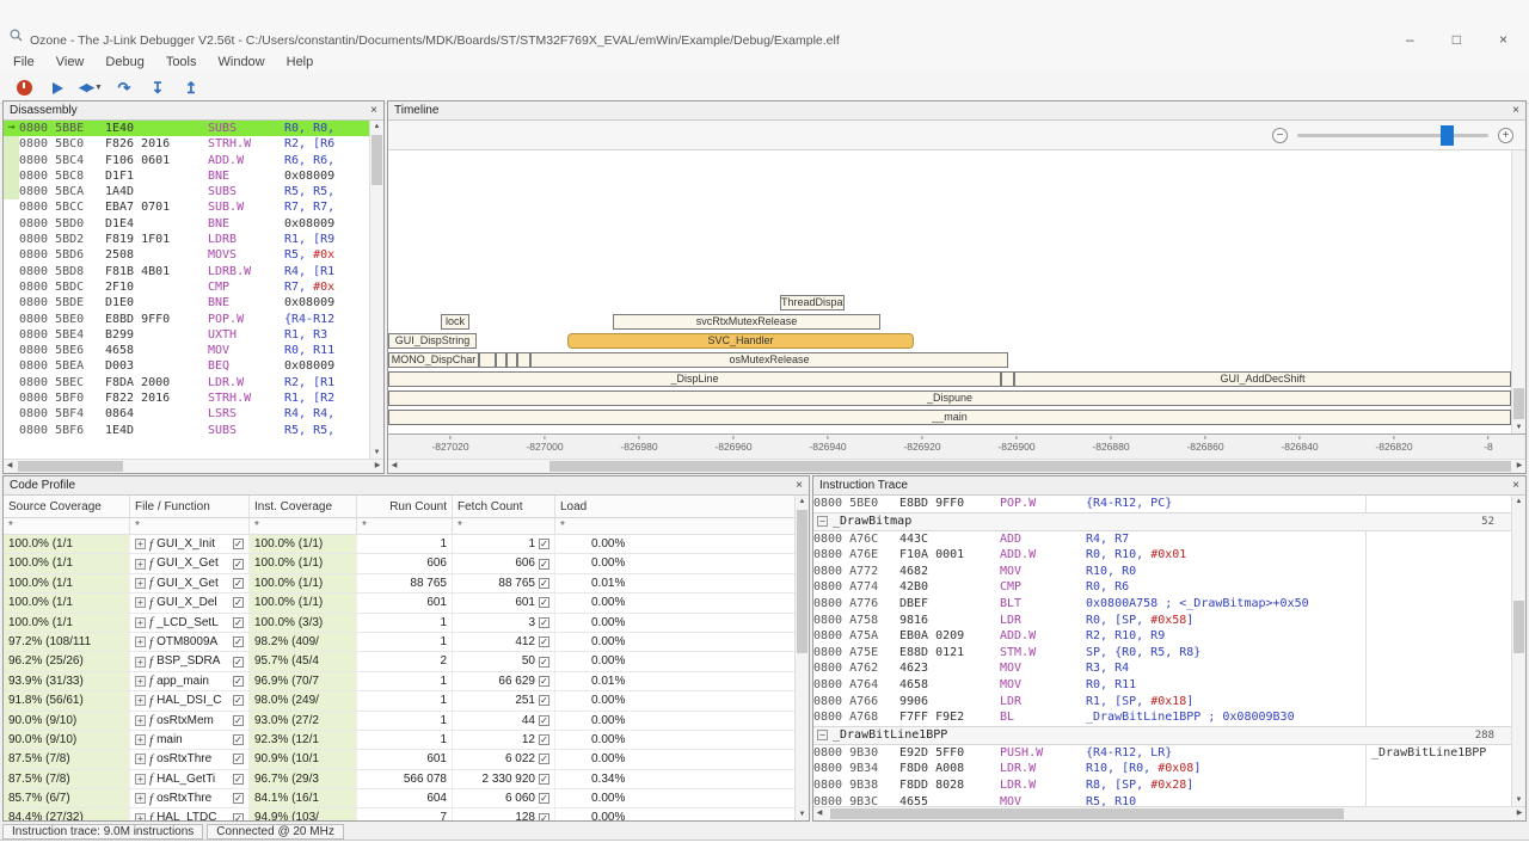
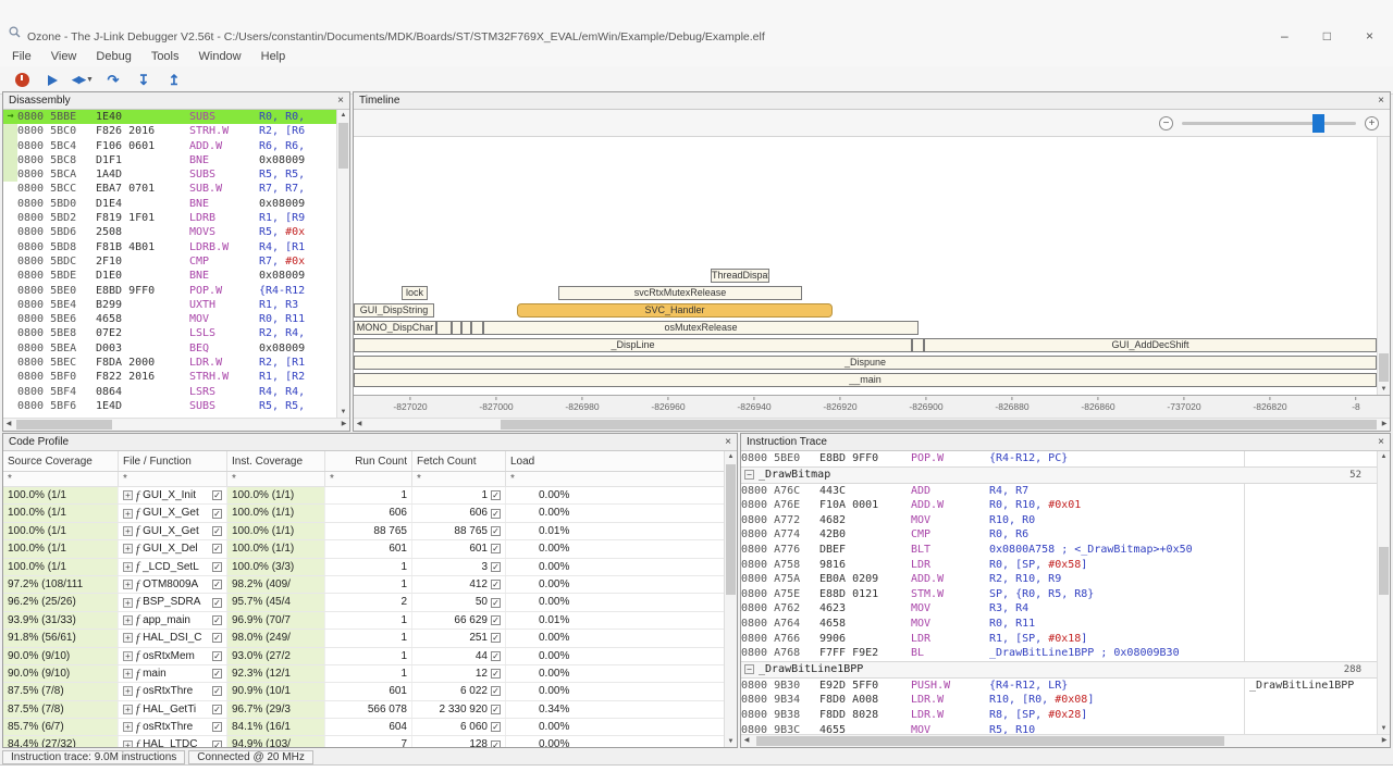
  Ozone - The J-Link Debugger V2.56t - C:/Users/constantin/Documents/MDK/Boards/ST/STM32F769X_EVAL/emWin/Example/Debug/Example.elf
  –
  □
  ×
  File
  View
  Debug
  Tools
  Window
  Help
  ◀▶
  ↷
  ↧
  ↥
  Disassembly
  ×
  →
  0800 5BBE
  1E40
  SUBS
  R0, R0,
  0800 5BC0
  F826 2016
  STRH.W
  R2, [R6
  0800 5BC4
  F106 0601
  ADD.W
  R6, R6,
  0800 5BC8
  D1F1
  BNE
  0x08009
  0800 5BCA
  1A4D
  SUBS
  R5, R5,
  0800 5BCC
  EBA7 0701
  SUB.W
  R7, R7,
  0800 5BD0
  D1E4
  BNE
  0x08009
  0800 5BD2
  F819 1F01
  LDRB
  R1, [R9
  0800 5BD6
  2508
  MOVS
  R5, #0x
  0800 5BD8
  F81B 4B01
  LDRB.W
  R4, [R1
  0800 5BDC
  2F10
  CMP
  R7, #0x
  0800 5BDE
  D1E0
  BNE
  0x08009
  0800 5BE0
  E8BD 9FF0
  POP.W
  {R4-R12
  0800 5BE4
  B299
  UXTH
  R1, R3
  0800 5BE6
  4658
  MOV
  R0, R11
+ 0800 5BE8
+ 07E2
+ LSLS
+ R2, R4,
  0800 5BEA
  D003
  BEQ
  0x08009
  0800 5BEC
  F8DA 2000
  LDR.W
  R2, [R1
  0800 5BF0
  F822 2016
  STRH.W
  R1, [R2
  0800 5BF4
  0864
  LSRS
  R4, R4,
  0800 5BF6
  1E4D
  SUBS
  R5, R5,
  Timeline
  ×
  −
  +
  ThreadDispat
  lock
  svcRtxMutexRelease
  GUI_DispString
  SVC_Handler
  MONO_DispChar
  osMutexRelease
  _DispLine
  GUI_AddDecShift
  _Dispune
  __main
  -827020
  -827000
  -826980
  -826960
  -826940
  -826920
  -826900
  -826880
  -826860
- -826840
+ -737020
  -826820
  -8
  Code Profile
  ×
  Source Coverage
  File / Function
  Inst. Coverage
  Run Count
  Fetch Count
  Load
  *
  *
  *
  *
  *
  *
  100.0% (1/1
  +
  f
  GUI_X_Init
  ✓
  100.0% (1/1)
  1
  1
  ✓
  0.00%
  100.0% (1/1
  +
  f
  GUI_X_Get
  ✓
  100.0% (1/1)
  606
  606
  ✓
  0.00%
  100.0% (1/1
  +
  f
  GUI_X_Get
  ✓
  100.0% (1/1)
  88 765
  88 765
  ✓
  0.01%
  100.0% (1/1
  +
  f
  GUI_X_Del
  ✓
  100.0% (1/1)
  601
  601
  ✓
  0.00%
  100.0% (1/1
  +
  f
  _LCD_SetL
  ✓
  100.0% (3/3)
  1
  3
  ✓
  0.00%
  97.2% (108/111
  +
  f
  OTM8009A
  ✓
  98.2% (409/
  1
  412
  ✓
  0.00%
  96.2% (25/26)
  +
  f
  BSP_SDRA
  ✓
  95.7% (45/4
  2
  50
  ✓
  0.00%
  93.9% (31/33)
  +
  f
  app_main
  ✓
  96.9% (70/7
  1
  66 629
  ✓
  0.01%
  91.8% (56/61)
  +
  f
  HAL_DSI_C
  ✓
  98.0% (249/
  1
  251
  ✓
  0.00%
  90.0% (9/10)
  +
  f
  osRtxMem
  ✓
  93.0% (27/2
  1
  44
  ✓
  0.00%
  90.0% (9/10)
  +
  f
  main
  ✓
  92.3% (12/1
  1
  12
  ✓
  0.00%
  87.5% (7/8)
  +
  f
  osRtxThre
  ✓
  90.9% (10/1
  601
  6 022
  ✓
  0.00%
  87.5% (7/8)
  +
  f
  HAL_GetTi
  ✓
  96.7% (29/3
  566 078
  2 330 920
  ✓
  0.34%
  85.7% (6/7)
  +
  f
  osRtxThre
  ✓
  84.1% (16/1
  604
  6 060
  ✓
  0.00%
  84.4% (27/32)
  +
  f
  HAL_LTDC
  ✓
  94.9% (103/
  7
  128
  ✓
  0.00%
  Instruction Trace
  ×
  0800 5BE0
  E8BD 9FF0
  POP.W
  {R4-R12, PC}
  −
  _DrawBitmap
  52
  0800 A76C
  443C
  ADD
  R4, R7
  0800 A76E
  F10A 0001
  ADD.W
  R0, R10, #0x01
  0800 A772
  4682
  MOV
  R10, R0
  0800 A774
  42B0
  CMP
  R0, R6
  0800 A776
  DBEF
  BLT
  0x0800A758 ; <_DrawBitmap>+0x50
  0800 A758
  9816
  LDR
  R0, [SP, #0x58]
  0800 A75A
  EB0A 0209
  ADD.W
  R2, R10, R9
  0800 A75E
  E88D 0121
  STM.W
  SP, {R0, R5, R8}
  0800 A762
  4623
  MOV
  R3, R4
  0800 A764
  4658
  MOV
  R0, R11
  0800 A766
  9906
  LDR
  R1, [SP, #0x18]
  0800 A768
  F7FF F9E2
  BL
  _DrawBitLine1BPP ; 0x08009B30
  −
  _DrawBitLine1BPP
  288
  0800 9B30
  E92D 5FF0
  PUSH.W
  {R4-R12, LR}
  _DrawBitLine1BPP
  0800 9B34
  F8D0 A008
  LDR.W
  R10, [R0, #0x08]
  0800 9B38
  F8DD 8028
  LDR.W
  R8, [SP, #0x28]
  0800 9B3C
  4655
  MOV
  R5, R10
  Instruction trace: 9.0M instructions
  Connected @ 20 MHz
